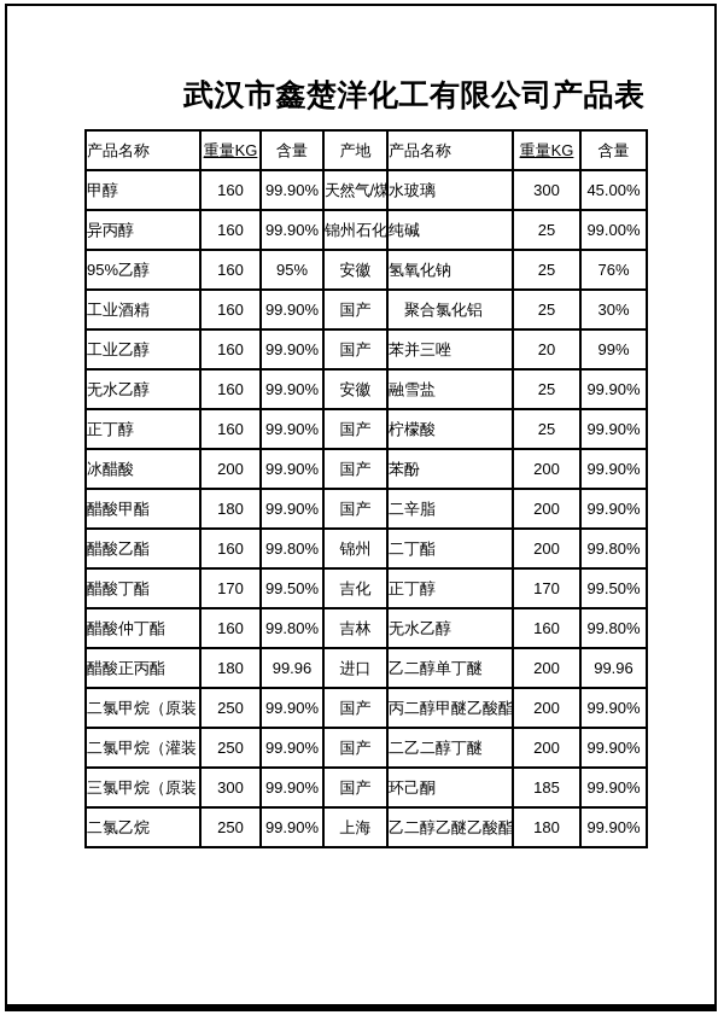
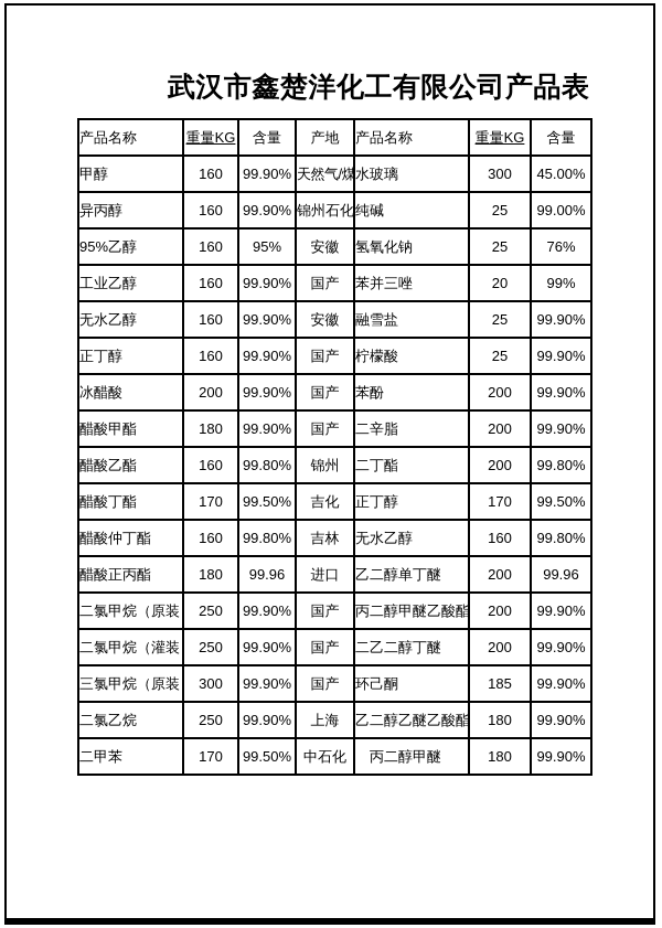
  武汉市鑫楚洋化工有限公司产品表
  产品名称	重量KG	含量	产地	产品名称	重量KG	含量
  甲醇	160	99.90%	天然气/煤	水玻璃	300	45.00%
  异丙醇	160	99.90%	锦州石化	纯碱	25	99.00%
  95%乙醇	160	95%	安徽	氢氧化钠	25	76%
- 工业酒精	160	99.90%	国产	聚合氯化铝	25	30%
  工业乙醇	160	99.90%	国产	苯并三唑	20	99%
  无水乙醇	160	99.90%	安徽	融雪盐	25	99.90%
  正丁醇	160	99.90%	国产	柠檬酸	25	99.90%
  冰醋酸	200	99.90%	国产	苯酚	200	99.90%
  醋酸甲酯	180	99.90%	国产	二辛脂	200	99.90%
  醋酸乙酯	160	99.80%	锦州	二丁酯	200	99.80%
  醋酸丁酯	170	99.50%	吉化	正丁醇	170	99.50%
  醋酸仲丁酯	160	99.80%	吉林	无水乙醇	160	99.80%
  醋酸正丙酯	180	99.96	进口	乙二醇单丁醚	200	99.96
  二氯甲烷（原装	250	99.90%	国产	丙二醇甲醚乙酸酯	200	99.90%
  二氯甲烷（灌装	250	99.90%	国产	二乙二醇丁醚	200	99.90%
  三氯甲烷（原装	300	99.90%	国产	环己酮	185	99.90%
  二氯乙烷	250	99.90%	上海	乙二醇乙醚乙酸酯	180	99.90%
+ 二甲苯	170	99.50%	中石化	丙二醇甲醚	180	99.90%
